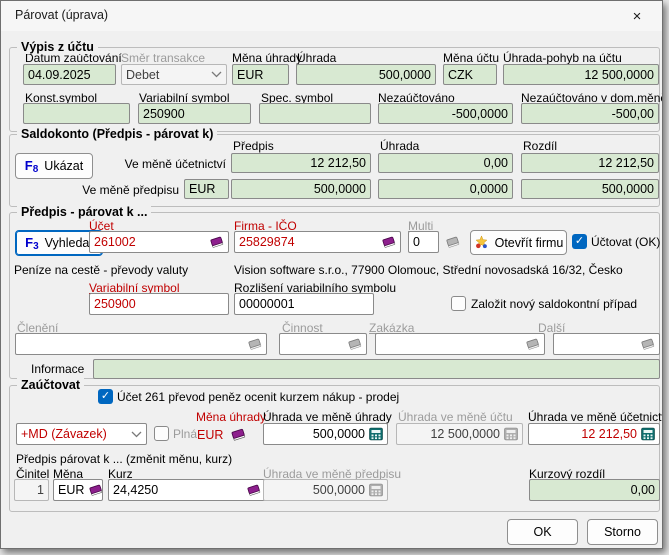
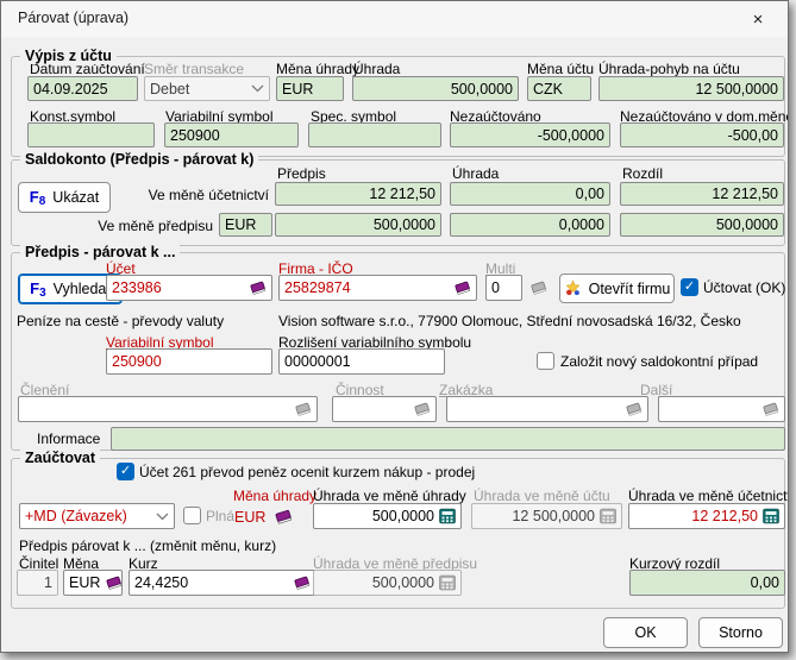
  Párovat (úprava)
  ×
  Výpis z účtu
  Datum zaúčtování
  Směr transakce
  Měna úhrady
  Úhrada
  Měna účtu
  Úhrada-pohyb na účtu
  04.09.2025
  Debet
  EUR
  500,0000
  CZK
  12 500,0000
  Konst.symbol
  Variabilní symbol
  Spec. symbol
  Nezaúčtováno
  Nezaúčtováno v dom.měn
  250900
  -500,0000
  -500,00
  Saldokonto (Předpis - párovat k)
  Předpis
  Úhrada
  Rozdíl
  F8
  Ukázat
  Ve měně účetnictví
  12 212,50
  0,00
  12 212,50
  Ve měně předpisu
  EUR
  500,0000
  0,0000
  500,0000
  Předpis - párovat k ...
  Účet
  Firma - IČO
  Multi
  F3
  Vyhleda
- 261002
+ 233986
  25829874
  0
  Otevřít firmu
  ✓
  Účtovat (OK)
  Peníze na cestě - převody valuty
  Vision software s.r.o., 77900 Olomouc, Střední novosadská 16/32, Česko
  Variabilní symbol
  Rozlišení variabilního symbolu
  250900
  00000001
  Založit nový saldokontní případ
  Členění
  Činnost
  Zakázka
  Další
  Informace
  Zaúčtovat
  ✓
  Účet 261 převod peněz ocenit kurzem nákup - prodej
  Měna úhrady
  Úhrada ve měně úhrady
  Úhrada ve měně účtu
  Úhrada ve měně účetnict
  +MD (Závazek)
  Plná
  EUR
  500,0000
  12 500,0000
  12 212,50
  Předpis párovat k ... (změnit měnu, kurz)
  Činitel
  Měna
  Kurz
  Úhrada ve měně předpisu
  Kurzový rozdíl
  1
  EUR
  24,4250
  500,0000
  0,00
  OK
  Storno
